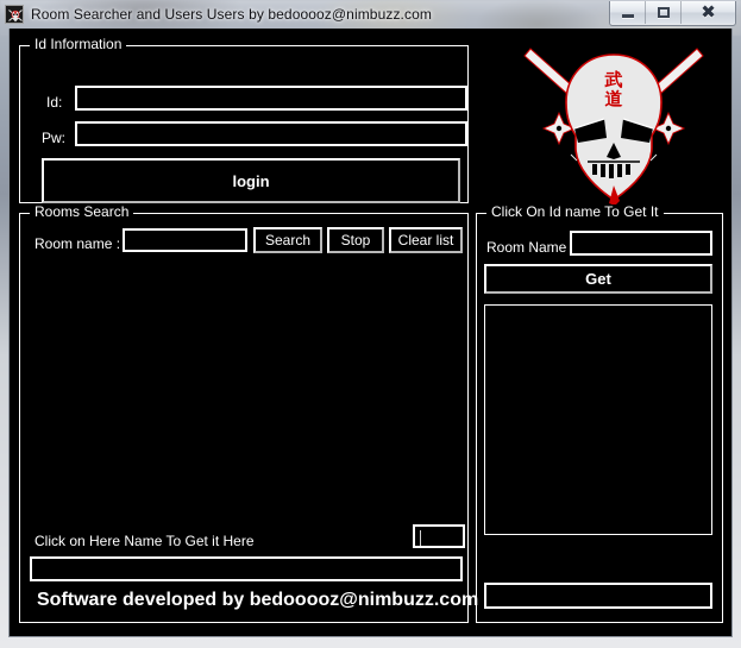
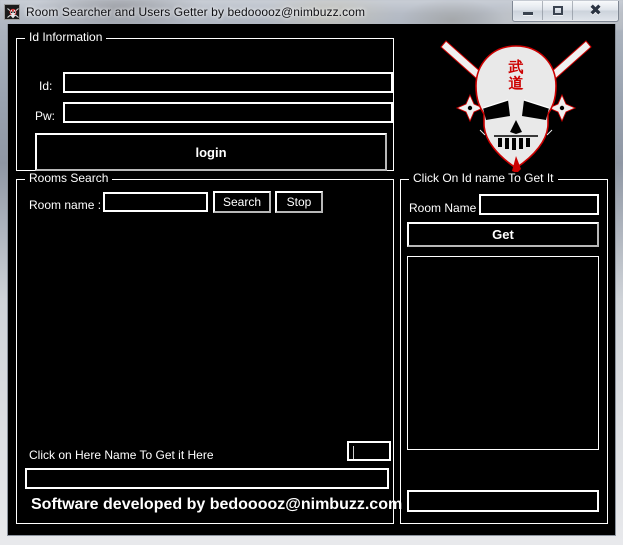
- Room Searcher and Users Users by bedooooz@nimbuzz.com
+ Room Searcher and Users Getter by bedooooz@nimbuzz.com
  ✖
  武
  道
  Id Information
  Id:
  Pw:
  login
  Rooms Search
  Room name :
  Search
  Stop
- Clear list
  Click on Here Name To Get it Here
  Software developed by bedooooz@nimbuzz.com
  Click On Id name To Get It
  Room Name
  Get
